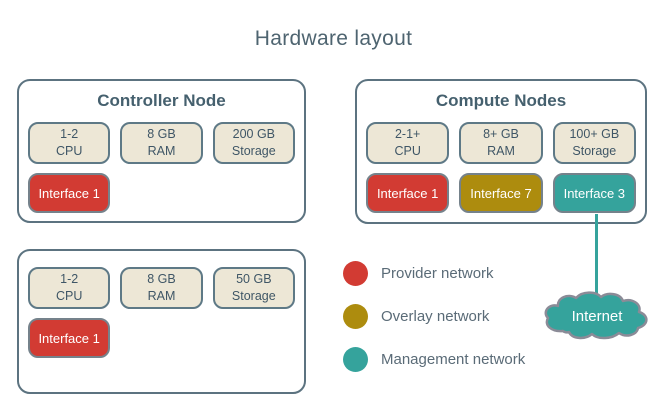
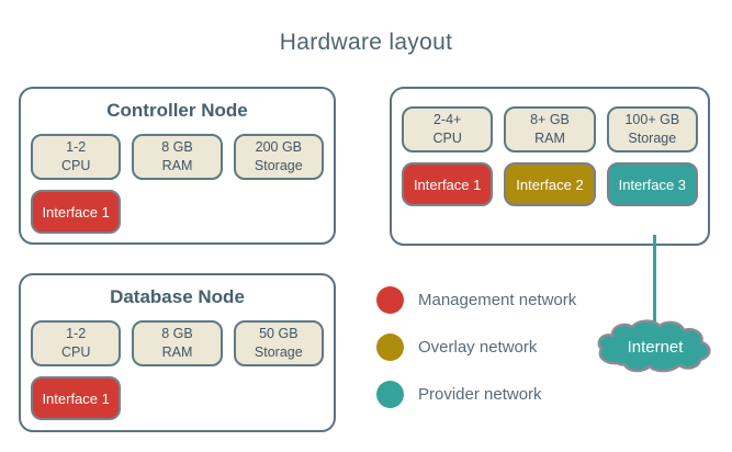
  Hardware layout
  Controller Node
  1-2
  CPU
  8 GB
  RAM
  200 GB
  Storage
  Interface 1
- Compute Nodes
- 2-1+
+ 2-4+
  CPU
  8+ GB
  RAM
  100+ GB
  Storage
  Interface 1
- Interface 7
+ Interface 2
  Interface 3
+ Database Node
  1-2
  CPU
  8 GB
  RAM
  50 GB
  Storage
  Interface 1
- Provider network
+ Management network
  Overlay network
- Management network
+ Provider network
  Internet
